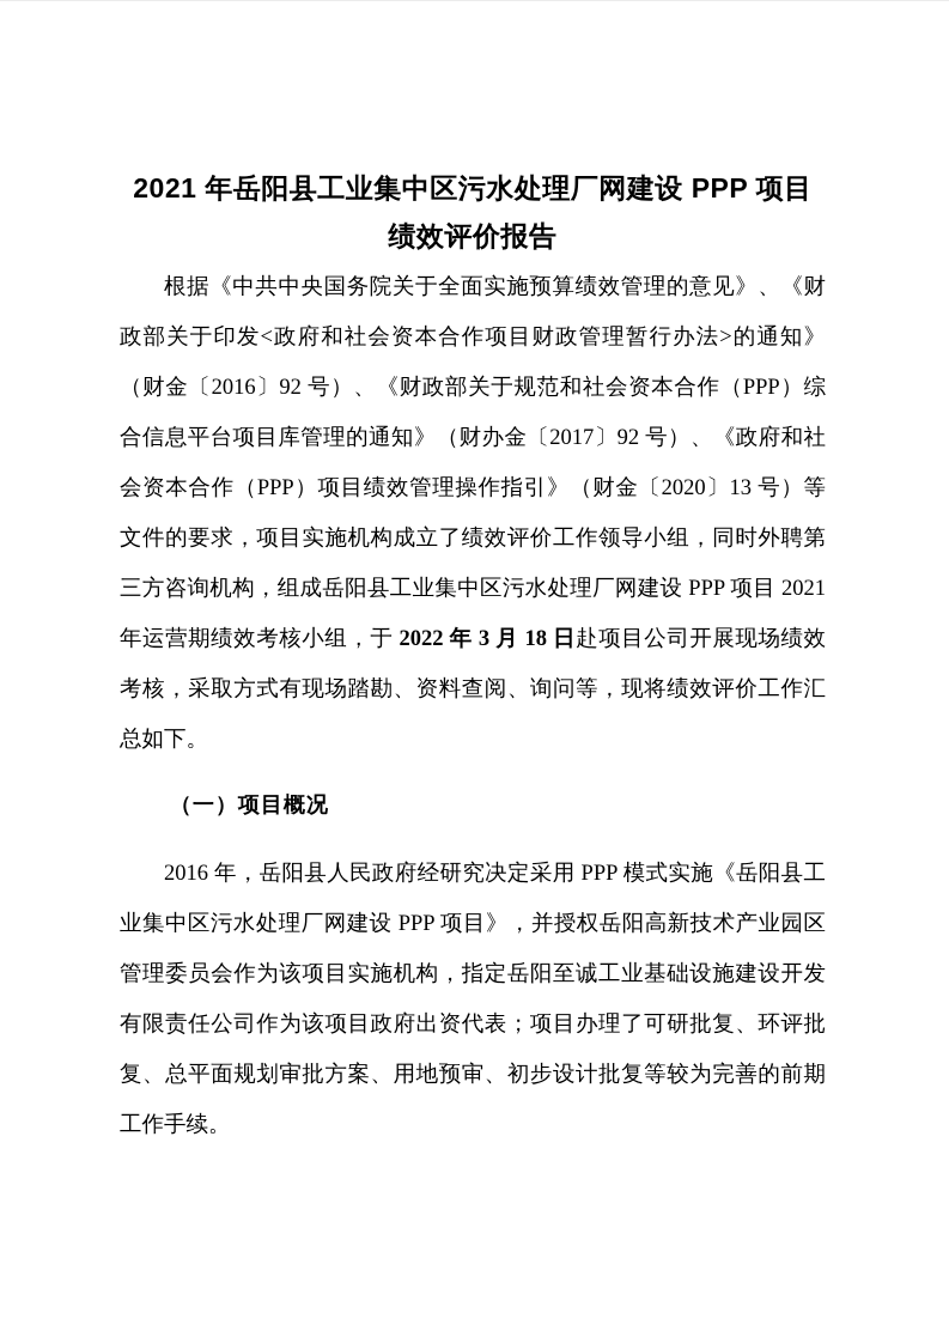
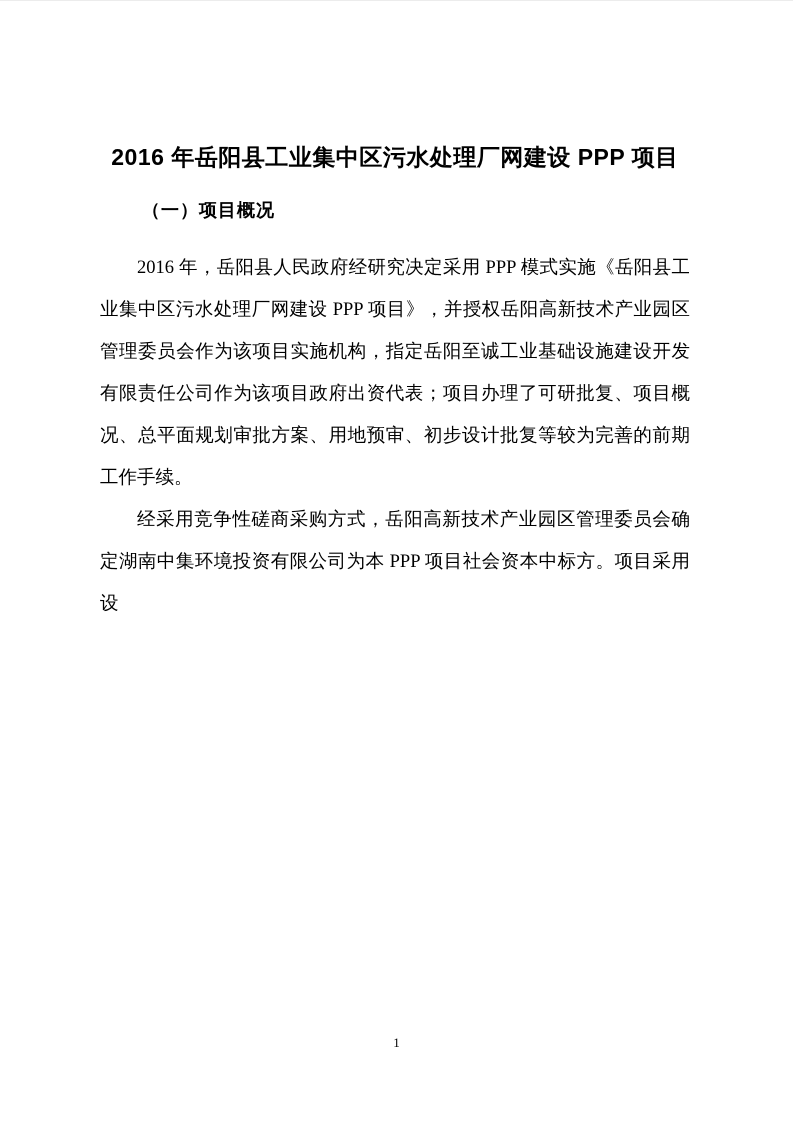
- 2021 年岳阳县工业集中区污水处理厂网建设 PPP 项目
+ 2016 年岳阳县工业集中区污水处理厂网建设 PPP 项目
- 绩效评价报告
- 根据《中共中央国务院关于全面实施预算绩效管理的意见》、《财政部关于印发<政府和社会资本合作项目财政管理暂行办法>的通知》（财金〔2016〕92 号）、《财政部关于规范和社会资本合作（PPP）综合信息平台项目库管理的通知》（财办金〔2017〕92 号）、《政府和社会资本合作（PPP）项目绩效管理操作指引》（财金〔2020〕13 号）等文件的要求，项目实施机构成立了绩效评价工作领导小组，同时外聘第三方咨询机构，组成岳阳县工业集中区污水处理厂网建设 PPP 项目 2021 年运营期绩效考核小组，于 2022 年 3 月 18 日赴项目公司开展现场绩效考核，采取方式有现场踏勘、资料查阅、询问等，现将绩效评价工作汇总如下。
  （一）项目概况
- 2016 年，岳阳县人民政府经研究决定采用 PPP 模式实施《岳阳县工业集中区污水处理厂网建设 PPP 项目》，并授权岳阳高新技术产业园区管理委员会作为该项目实施机构，指定岳阳至诚工业基础设施建设开发有限责任公司作为该项目政府出资代表；项目办理了可研批复、环评批复、总平面规划审批方案、用地预审、初步设计批复等较为完善的前期工作手续。
+ 2016 年，岳阳县人民政府经研究决定采用 PPP 模式实施《岳阳县工业集中区污水处理厂网建设 PPP 项目》，并授权岳阳高新技术产业园区管理委员会作为该项目实施机构，指定岳阳至诚工业基础设施建设开发有限责任公司作为该项目政府出资代表；项目办理了可研批复、项目概况、总平面规划审批方案、用地预审、初步设计批复等较为完善的前期工作手续。
+ 经采用竞争性磋商采购方式，岳阳高新技术产业园区管理委员会确定湖南中集环境投资有限公司为本 PPP 项目社会资本中标方。项目采用设
+ 1
